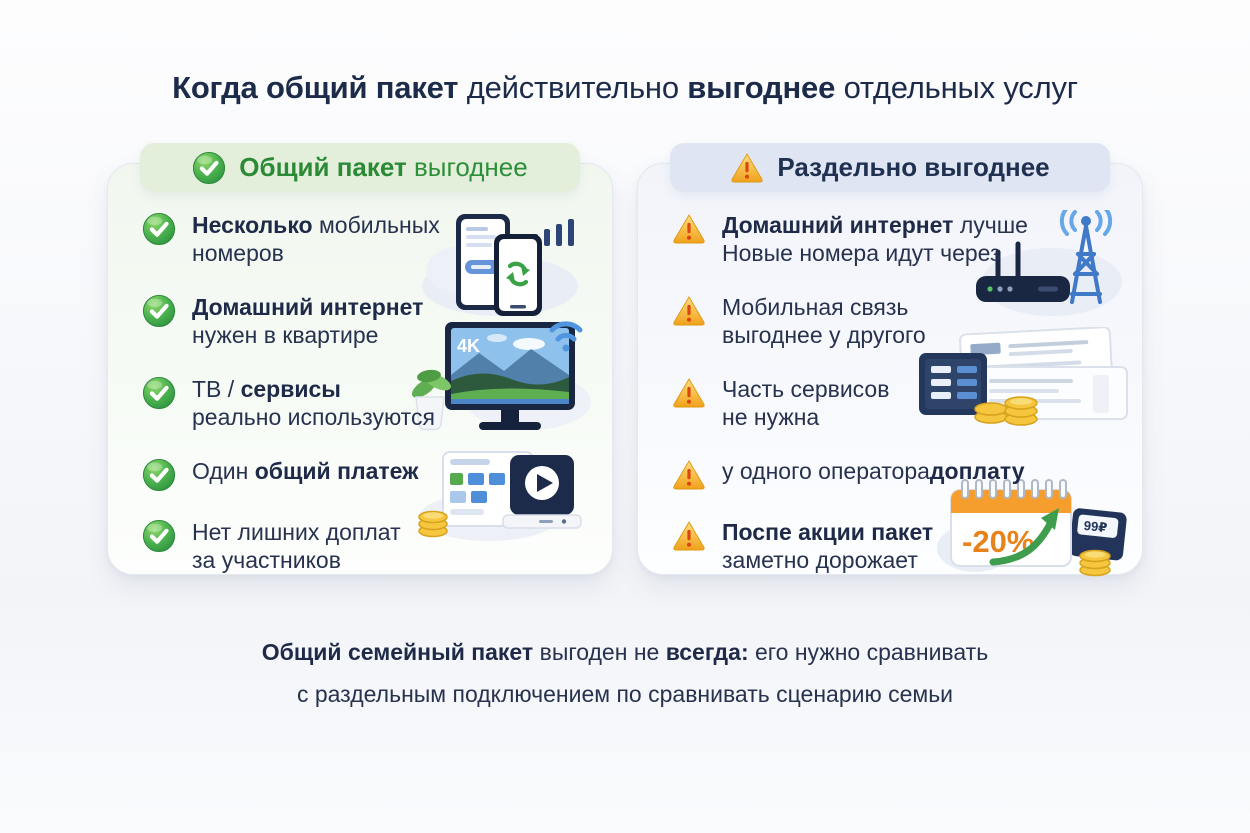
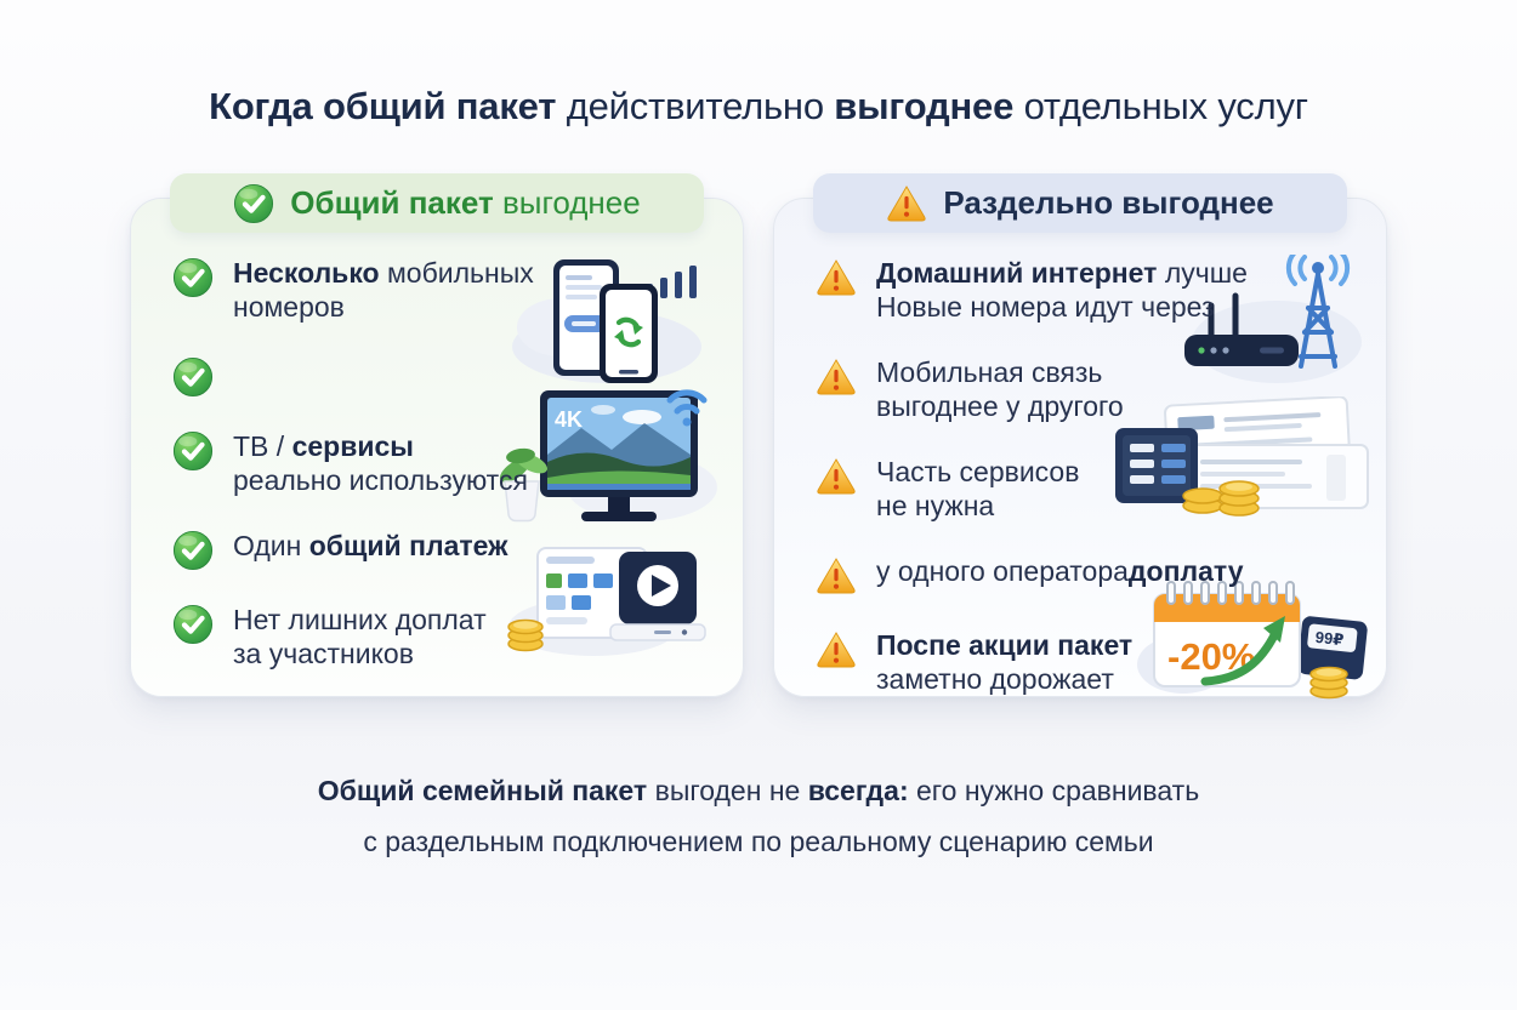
  Когда общий пакет действительно выгоднее отдельных услуг
  Общий пакет выгоднее
  Несколько мобильных
  номеров
- Домашний интернет
- нужен в квартире
  ТВ / сервисы
  реально используются
  Один общий платеж
  Нет лишних доплат
  за участников
  4K
  Раздельно выгоднее
  Домашний интернет лучше
  Новые номера идут через
  Мобильная связь
  выгоднее у другого
  Часть сервисов
  не нужна
  у одного операторадоплату
  Поспе акции пакет
  заметно дорожает
  -20%
  Общий семейный пакет выгоден не всегда: его нужно сравнивать
- с раздельным подключением по сравнивать сценарию семьи
+ с раздельным подключением по реальному сценарию семьи
